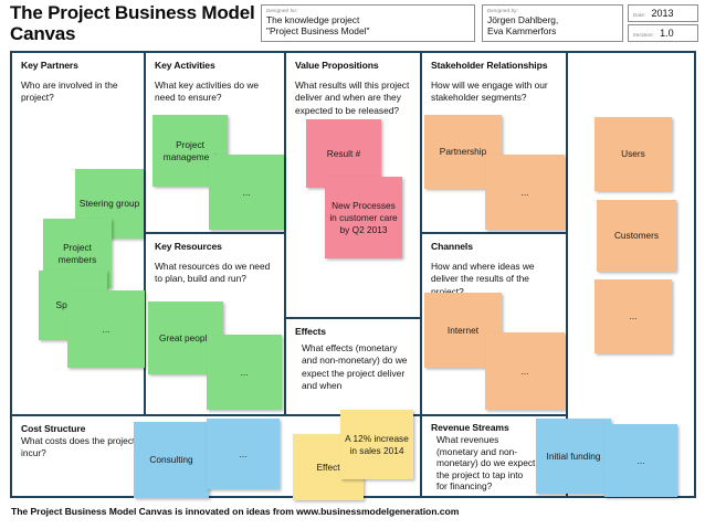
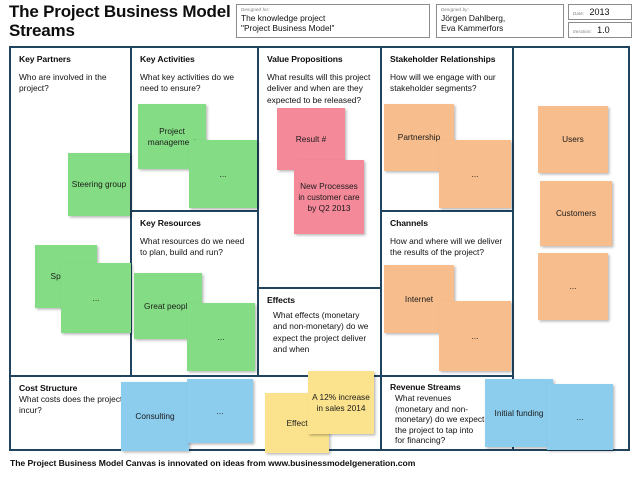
- The Project Business Model Canvas
+ The Project Business Model Streams
  The knowledge project
  "Project Business Model"
  Jörgen Dahlberg,
  Eva Kammerfors
  2013
  1.0
  Key Partners
  Who are involved in the project?
  Steering group
- Project members
  ...
  Key Activities
  What key activities do we need to ensure?
  Project manageme
  ...
  Key Resources
  What resources do we need to plan, build and run?
  Great peop
  ...
  Value Propositions
  What results will this project deliver and when are they expected to be released?
  Result #
  New Processes in customer care by Q2 2013
  Effects
  What effects (monetary and non-monetary) do we expect the project deliver and when
  A 12% increase in sales 2014
  Effect
  Stakeholder Relationships
  How will we engage with our stakeholder segments?
  Partnership
  ...
  Channels
- How and where ideas we deliver the results of the project?
+ How and where will we deliver the results of the project?
  Internet
  ...
  Users
  Customers
  ...
  Cost Structure
  What costs does the projec incur?
  Consulting
  ...
  Revenue Streams
  What revenues (monetary and non-monetary) do we expect the project to tap into for financing?
  Initial funding
  ...
  The Project Business Model Canvas is innovated on ideas from www.businessmodelgeneration.com
